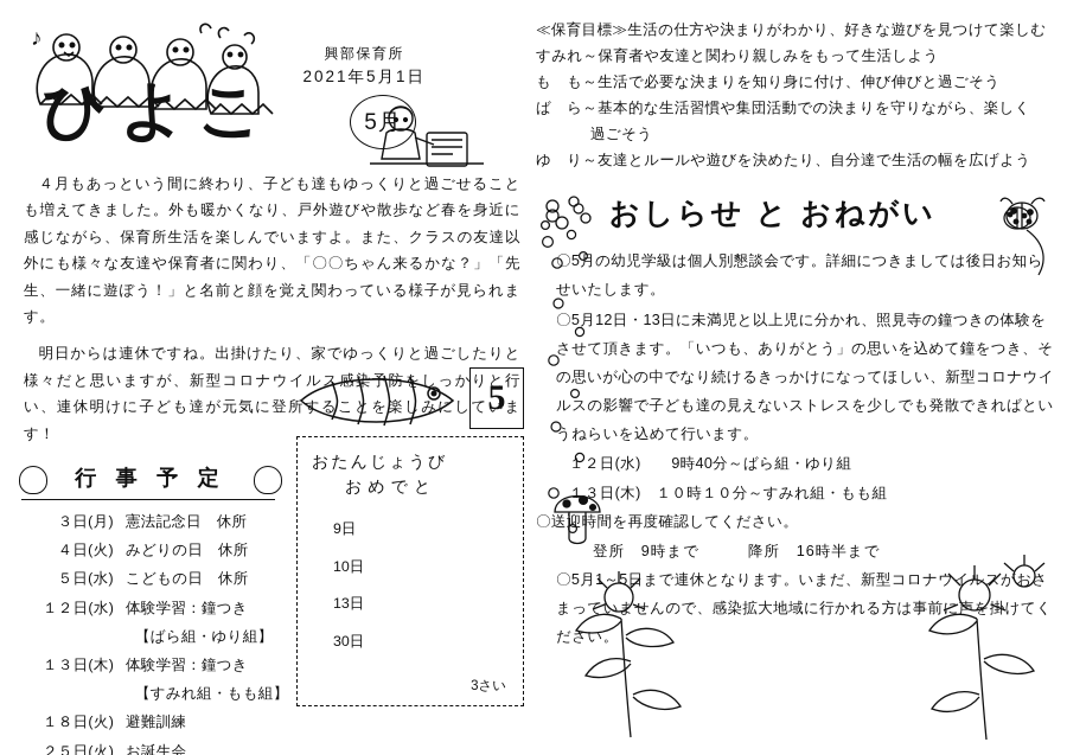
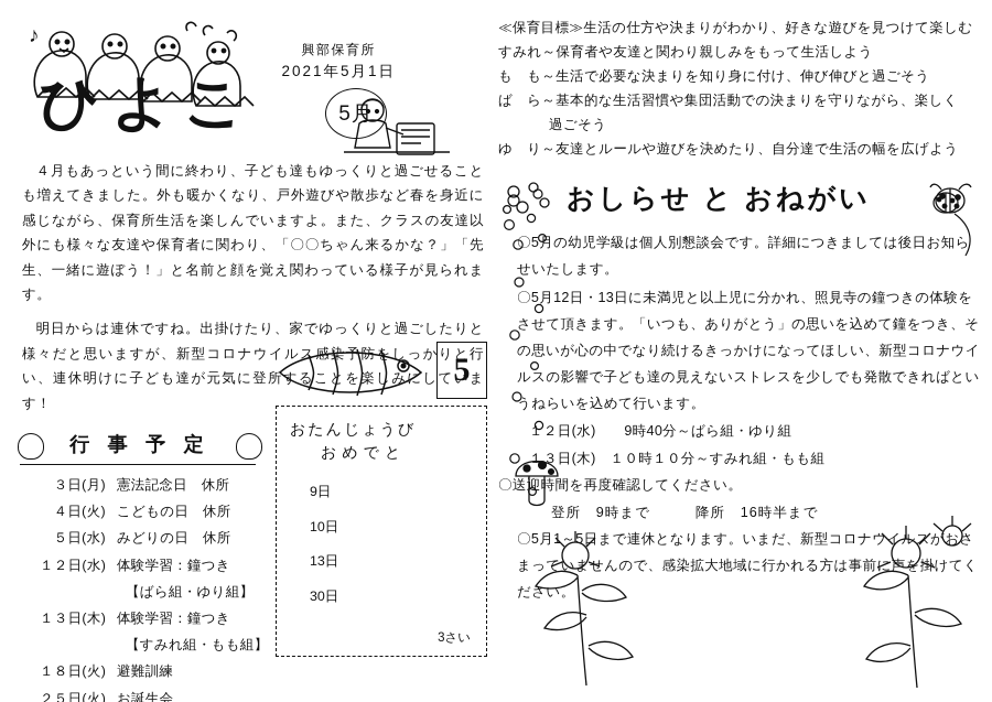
  ♪
  ひよこ
  興部保育所
  2021年5月1日
  ４月もあっという間に終わり、子ども達もゆっくりと過ごせることも増えてきました。外も暖かくなり、戸外遊びや散歩など春を身近に感じながら、保育所生活を楽しんでいますよ。また、クラスの友達以外にも様々な友達や保育者に関わり、「〇〇ちゃん来るかな？」「先生、一緒に遊ぼう！」と名前と顔を覚え関わっている様子が見られます。
  明日からは連休ですね。出掛けたり、家でゆっくりと過ごしたりと様々だと思いますが、新型コロナウイルス感予をしっかりと行い、連休明けに子ども達が元気に登所するこを楽しみにしています！
  行 事 予 定
  ３日(月)
  憲法記念日 休所
  ４日(火)
- みどりの日 休所
+ こどもの日 休所
  ５日(水)
- こどもの日 休所
+ みどりの日 休所
  １２日(水)
  体験学習：鐘つき
  【ばら組・ゆり組】
  １３日(木)
  体験学習：鐘つき
  【すみれ組・もも組】
  １８日(火)
  避難訓練
  ２５日(火)
  お誕生会
  5
  おたんじょうび
  おめでと
  9日
  10日
  13日
  30日
  3さい
  ≪保育目標≫生活の仕方や決まりがわかり、好きな遊びを見つけて楽しむ
  すみれ～保育者や友達と関わり親しみをもって生活しよう
  も も～生活で必要な決まりを知り身に付け、伸び伸びと過ごそう
  ば ら～基本的な生活習慣や集団活動での決まりを守りながら、楽しく
  過ごそう
  ゆ り～友達とルールや遊びを決めたり、自分達で生活の幅を広げよう
  おしらせ と おねがい
  〇5月の幼児学級は個人別懇談会です。詳細につきましては後日お知らせいたします。
  〇5月12日・13日に未満児と以上児に分かれ、照見寺の鐘つきの体験をさせて頂きます。「いつも、ありがとう」の思いを込めて鐘をつき、その思いが心の中でなり続けるきっかけになってほしい、新型コロナウイルスの影響で子ども達の見えないストレスを少しでも発散できればというねらいを込めて行います。
  １２日(水) 9時40分～ばら組・ゆり組
  １３日(木) １０時１０分～すみれ組・もも組
  〇送迎時間を再度確認してください。
  登所 9時まで 降所 16時半まで
  〇5月～5日まで連休となります。いまだ、新型コロナウイスがおさまっまんので、感染拡大地域に行かれる方は事前に掛けてください。
